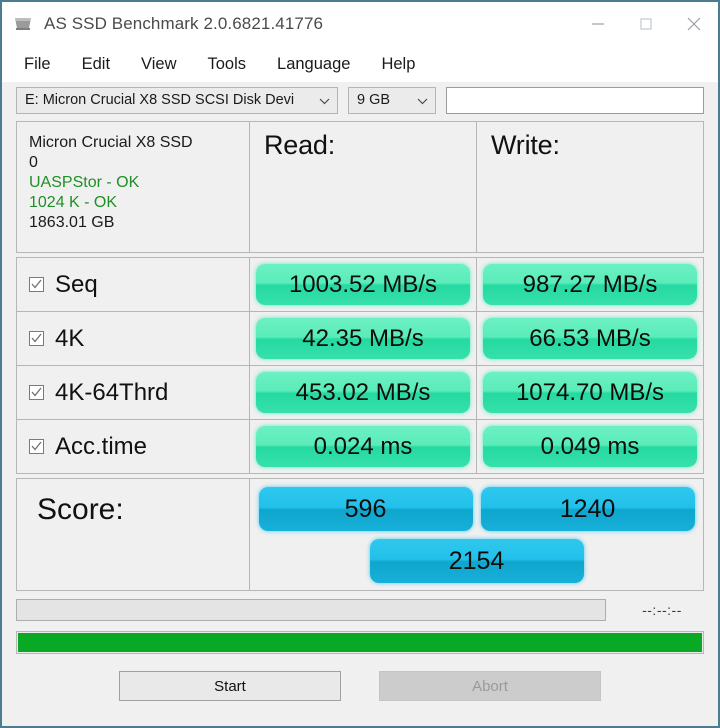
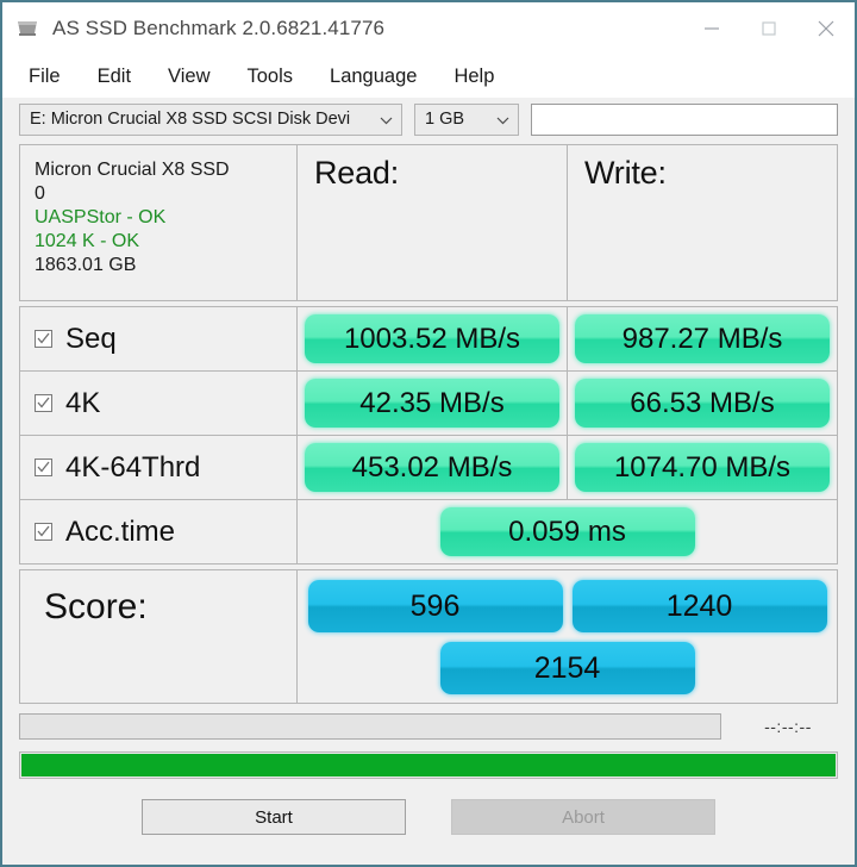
  AS SSD Benchmark 2.0.6821.41776
  File
  Edit
  View
  Tools
  Language
  Help
  E: Micron Crucial X8 SSD SCSI Disk Devi
- 9 GB
+ 1 GB
  Micron Crucial X8 SSD
  0
  UASPStor - OK
  1024 K - OK
  1863.01 GB
  Read:
  Write:
  Seq
  1003.52 MB/s
  987.27 MB/s
  4K
  42.35 MB/s
  66.53 MB/s
  4K-64Thrd
  453.02 MB/s
  1074.70 MB/s
  Acc.time
- 0.024 ms
+ 0.059 ms
- 0.049 ms
  Score:
  596
  1240
  2154
  --:--:--
  Start
  Abort
